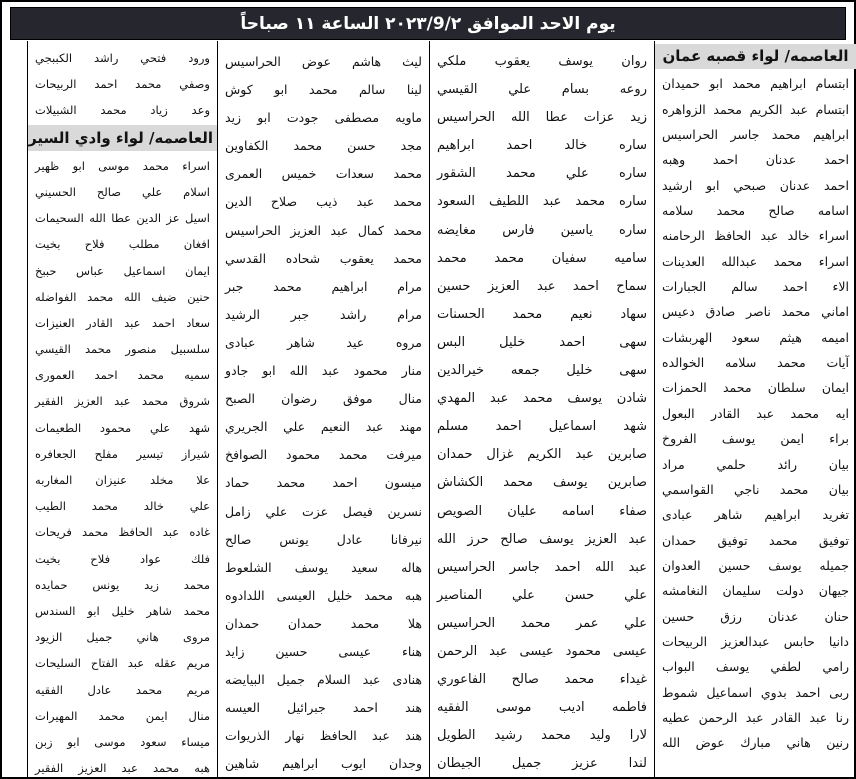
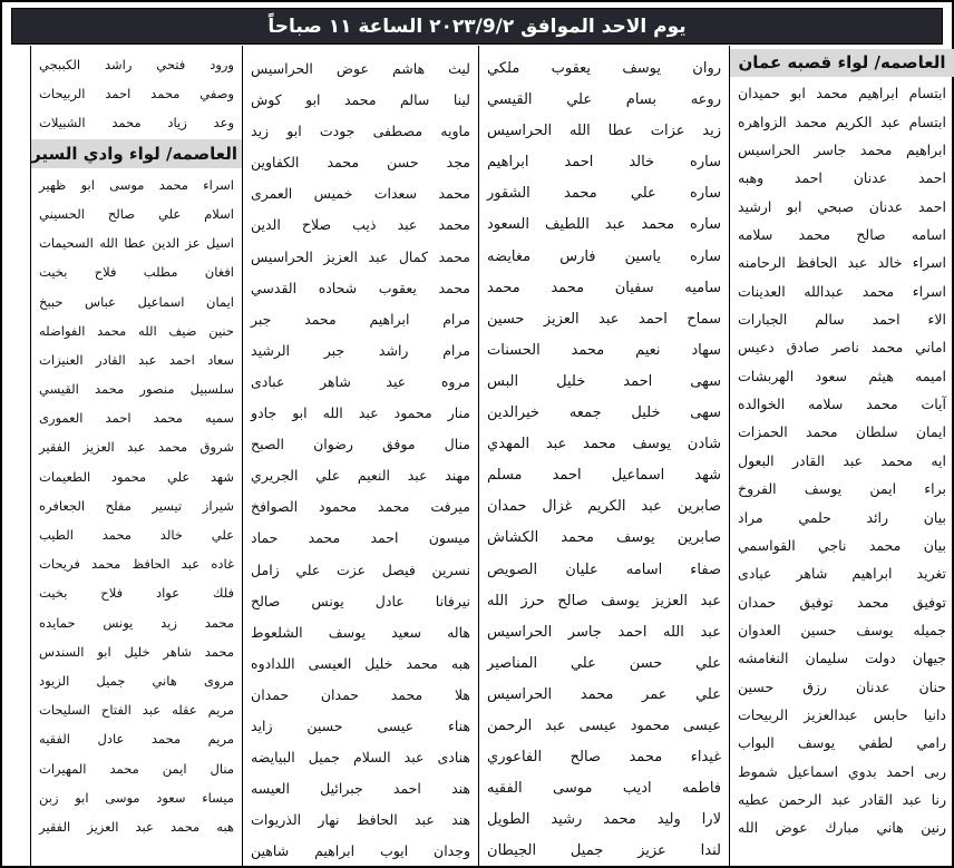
  يوم الاحد الموافق ٢٠٢٣/9/٢ الساعة ١١ صباحاً
  ورود
  فتحي
  راشد
  الكببجي
  وصفي
  محمد
  احمد
  الربيحات
  وعد
  زياد
  محمد
  الشبيلات
  العاصمه/ لواء وادي السير
  اسراء
  محمد
  موسى
  ابو
  ظهير
  اسلام
  علي
  صالح
  الحسيني
  اسيل
  عز
  الدين
  عطا
  الله
  السحيمات
  افغان
  مطلب
  فلاح
  بخيت
  ايمان
  اسماعيل
  عباس
  حببخ
  حنين
  ضيف
  الله
  محمد
  الفواضله
  سعاد
  احمد
  عبد
  القادر
  العنيزات
  سلسبيل
  منصور
  محمد
  القيسي
  سميه
  محمد
  احمد
  العمورى
  شروق
  محمد
  عبد
  العزيز
  الفقير
  شهد
  علي
  محمود
  الطعيمات
  شيراز
  تيسير
  مفلح
  الجعافره
- علا
- مخلد
- عنيزان
- المغاربه
  علي
  خالد
  محمد
  الطيب
  غاده
  عبد
  الحافظ
  محمد
  فريحات
  فلك
  عواد
  فلاح
  بخيت
  محمد
  زيد
  يونس
  حمايده
  محمد
  شاهر
  خليل
  ابو
  السندس
  مروى
  هاني
  جميل
  الزيود
  مريم
  عقله
  عبد
  الفتاح
  السليحات
  مريم
  محمد
  عادل
  الفقيه
  منال
  ايمن
  محمد
  المهيرات
  ميساء
  سعود
  موسى
  ابو
  زبن
  هبه
  محمد
  عبد
  العزيز
  الفقير
  ليث
  هاشم
  عوض
  الحراسيس
  لينا
  سالم
  محمد
  ابو
  كوش
  ماويه
  مصطفى
  جودت
  ابو
  زيد
  مجد
  حسن
  محمد
  الكفاوين
  محمد
  سعدات
  خميس
  العمرى
  محمد
  عبد
  ذيب
  صلاح
  الدين
  محمد
  كمال
  عبد
  العزيز
  الحراسيس
  محمد
  يعقوب
  شحاده
  القدسي
  مرام
  ابراهيم
  محمد
  جبر
  مرام
  راشد
  جبر
  الرشيد
  مروه
  عيد
  شاهر
  عبادى
  منار
  محمود
  عبد
  الله
  ابو
  جادو
  منال
  موفق
  رضوان
  الصبح
  مهند
  عبد
  النعيم
  علي
  الجريري
  ميرفت
  محمد
  محمود
  الصوافخ
  ميسون
  احمد
  محمد
  حماد
  نسرين
  فيصل
  عزت
  علي
  زامل
  نيرفانا
  عادل
  يونس
  صالح
  هاله
  سعيد
  يوسف
  الشلعوط
  هبه
  محمد
  خليل
  العيسى
  اللدادوه
  هلا
  محمد
  حمدان
  حمدان
  هناء
  عيسى
  حسين
  زايد
  هنادى
  عبد
  السلام
  جميل
  البيايضه
  هند
  احمد
  جبرائيل
  العيسه
  هند
  عبد
  الحافظ
  نهار
  الذريوات
  وجدان
  ايوب
  ابراهيم
  شاهين
  روان
  يوسف
  يعقوب
  ملكي
  روعه
  بسام
  علي
  القيسي
  زيد
  عزات
  عطا
  الله
  الحراسيس
  ساره
  خالد
  احمد
  ابراهيم
  ساره
  علي
  محمد
  الشقور
  ساره
  محمد
  عبد
  اللطيف
  السعود
  ساره
  ياسين
  فارس
  مغايضه
  ساميه
  سفيان
  محمد
  محمد
  سماح
  احمد
  عبد
  العزيز
  حسين
  سهاد
  نعيم
  محمد
  الحسنات
  سهى
  احمد
  خليل
  البس
  سهى
  خليل
  جمعه
  خيرالدين
  شادن
  يوسف
  محمد
  عبد
  المهدي
  شهد
  اسماعيل
  احمد
  مسلم
  صابرين
  عبد
  الكريم
  غزال
  حمدان
  صابرين
  يوسف
  محمد
  الكشاش
  صفاء
  اسامه
  عليان
  الصويص
  عبد
  العزيز
  يوسف
  صالح
  حرز
  الله
  عبد
  الله
  احمد
  جاسر
  الحراسيس
  علي
  حسن
  علي
  المناصير
  علي
  عمر
  محمد
  الحراسيس
  عيسى
  محمود
  عيسى
  عبد
  الرحمن
  غيداء
  محمد
  صالح
  الفاعوري
  فاطمه
  اديب
  موسى
  الفقيه
  لارا
  وليد
  محمد
  رشيد
  الطويل
  لندا
  عزيز
  جميل
  الجيطان
  العاصمه/ لواء قصبه عمان
  ابتسام
  ابراهيم
  محمد
  ابو
  حميدان
  ابتسام
  عبد
  الكريم
  محمد
  الزواهره
  ابراهيم
  محمد
  جاسر
  الحراسيس
  احمد
  عدنان
  احمد
  وهبه
  احمد
  عدنان
  صبحي
  ابو
  ارشيد
  اسامه
  صالح
  محمد
  سلامه
  اسراء
  خالد
  عبد
  الحافظ
  الرحامنه
  اسراء
  محمد
  عبدالله
  العدينات
  الاء
  احمد
  سالم
  الجبارات
  اماني
  محمد
  ناصر
  صادق
  دعيس
  اميمه
  هيثم
  سعود
  الهربشات
  آيات
  محمد
  سلامه
  الخوالده
  ايمان
  سلطان
  محمد
  الحمزات
  ايه
  محمد
  عبد
  القادر
  البعول
  براء
  ايمن
  يوسف
  الفروخ
  بيان
  رائد
  حلمي
  مراد
  بيان
  محمد
  ناجي
  القواسمي
  تغريد
  ابراهيم
  شاهر
  عبادى
  توفيق
  محمد
  توفيق
  حمدان
  جميله
  يوسف
  حسين
  العدوان
  جيهان
  دولت
  سليمان
  النغامشه
  حنان
  عدنان
  رزق
  حسين
  دانيا
  حابس
  عبدالعزيز
  الربيحات
  رامي
  لطفي
  يوسف
  البواب
  ربى
  احمد
  بدوي
  اسماعيل
  شموط
  رنا
  عبد
  القادر
  عبد
  الرحمن
  عطيه
  رنين
  هاني
  مبارك
  عوض
  الله
